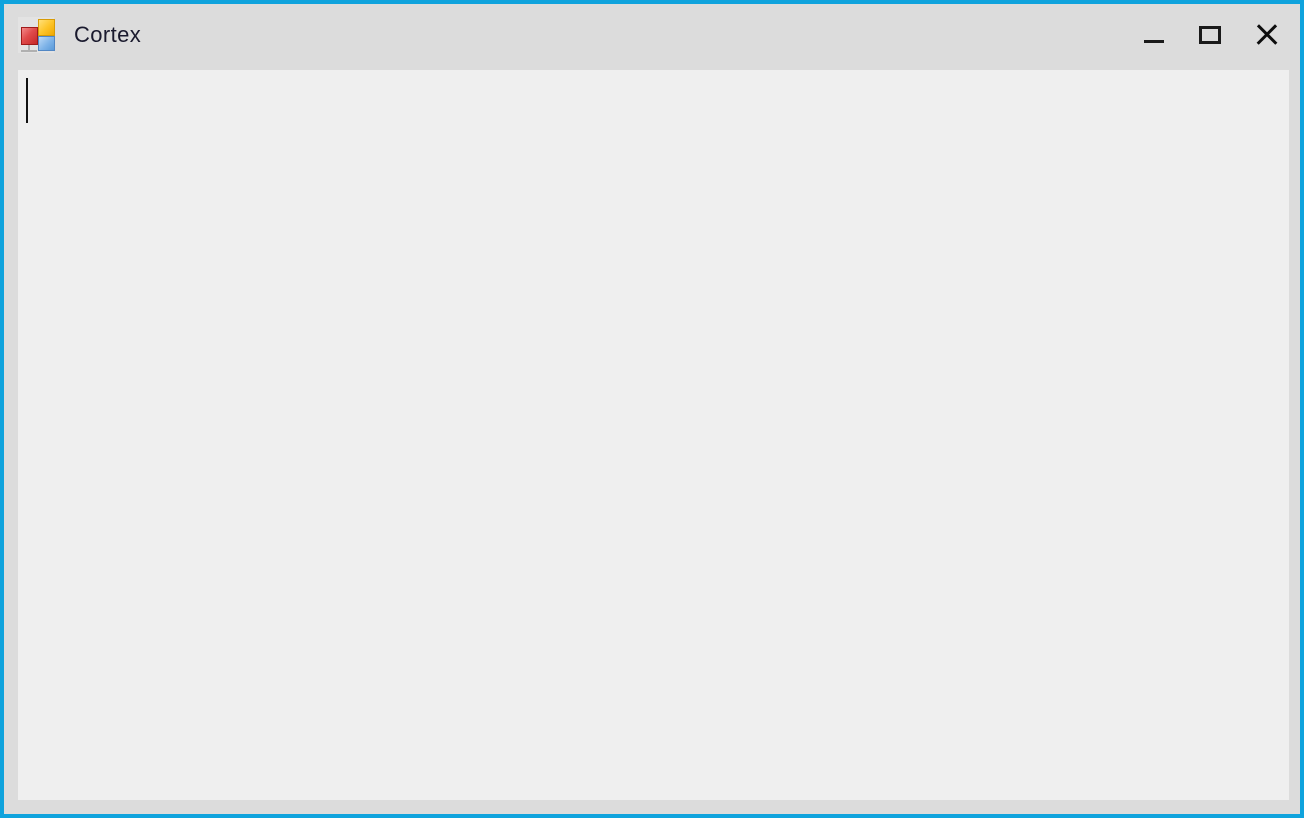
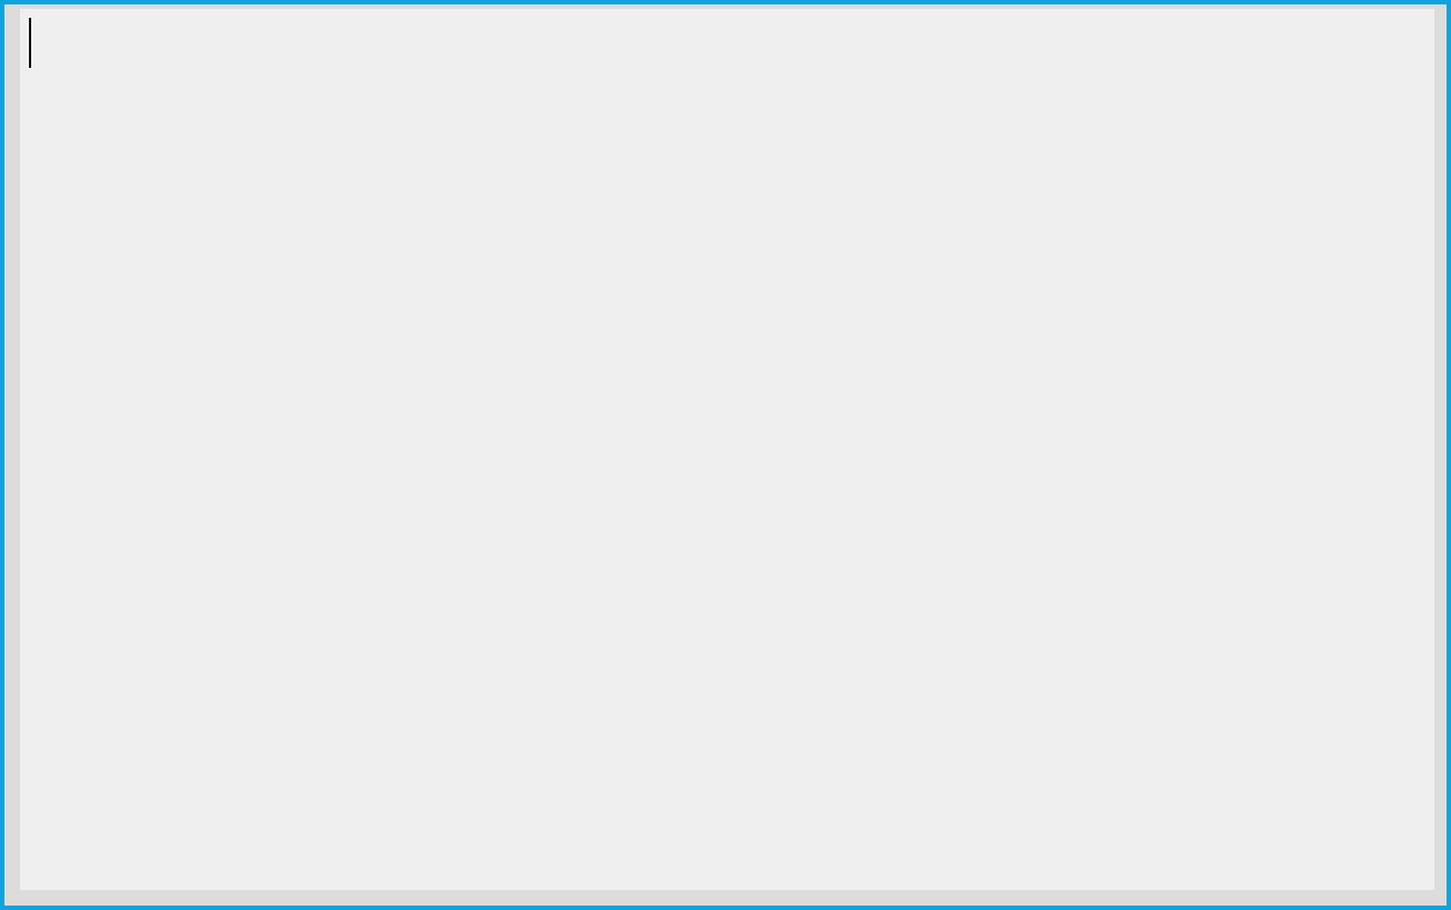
- Cortex
